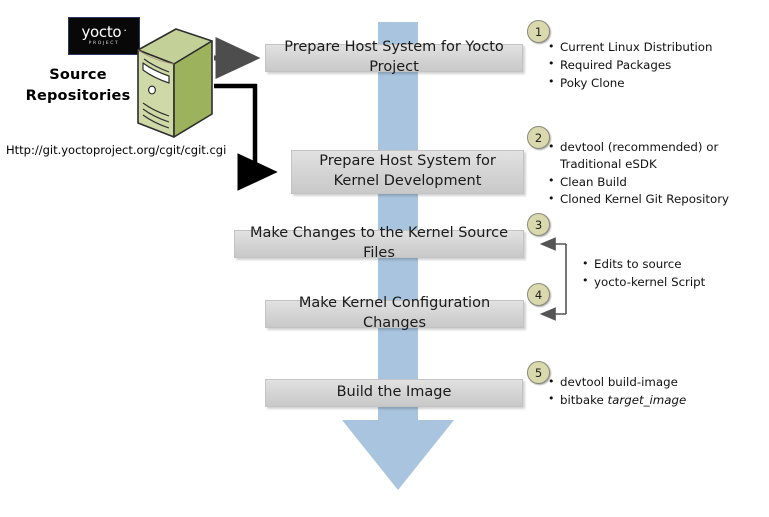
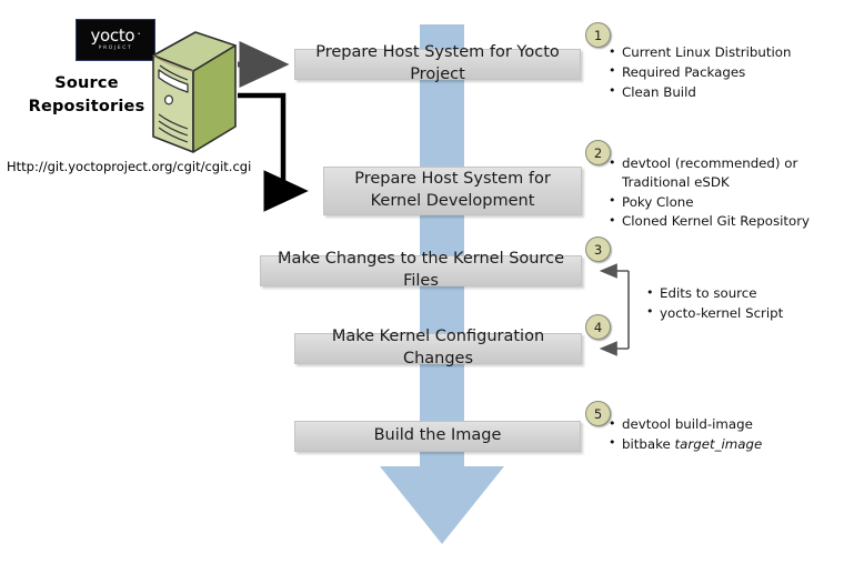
  yocto ·
  Source
  Repositories
  Http://git.yoctoproject.org/cgit/cgit.cgi
  Prepare Host System for Yocto Project
  Prepare Host System for Kernel Development
  Make Changes to the Kernel Source Files
  Make Kernel Configuration Changes
  Build the Image
  1
  2
  3
  4
  5
  Current Linux Distribution
  Required Packages
- Poky Clone
+ Clean Build
  devtool (recommended) or Traditional eSDK
- Clean Build
+ Poky Clone
  Cloned Kernel Git Repository
  Edits to source
  yocto-kernel Script
  devtool build-image
  bitbake target_image
